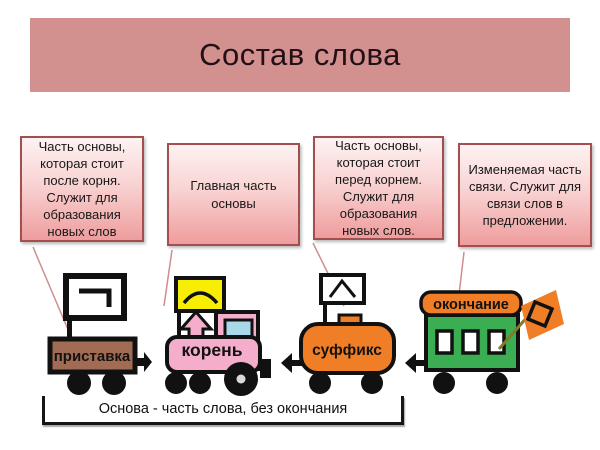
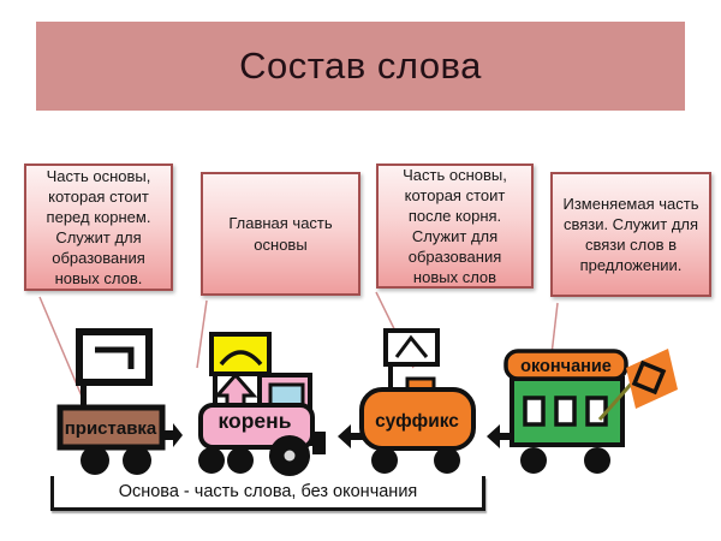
  Состав слова
- Часть основы, которая стоит после корня. Служит для образования новых слов
+ Часть основы, которая стоит перед корнем. Служит для образования новых слов.
  Главная часть основы
- Часть основы, которая стоит перед корнем. Служит для образования новых слов.
+ Часть основы, которая стоит после корня. Служит для образования новых слов
  Изменяемая часть связи. Служит для связи слов в предложении.
  приставка
  корень
  суффикс
  окончание
  Основа - часть слова, без окончания
